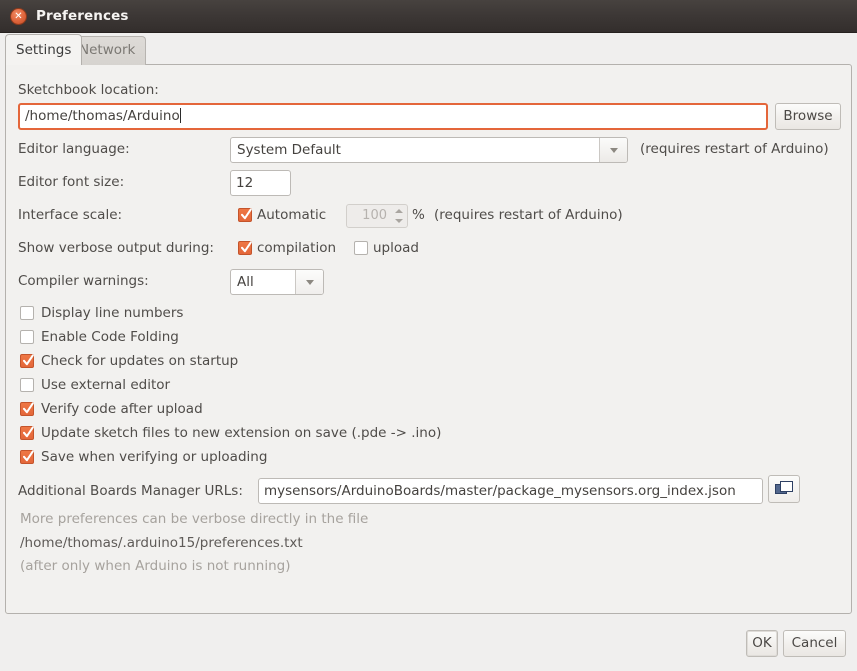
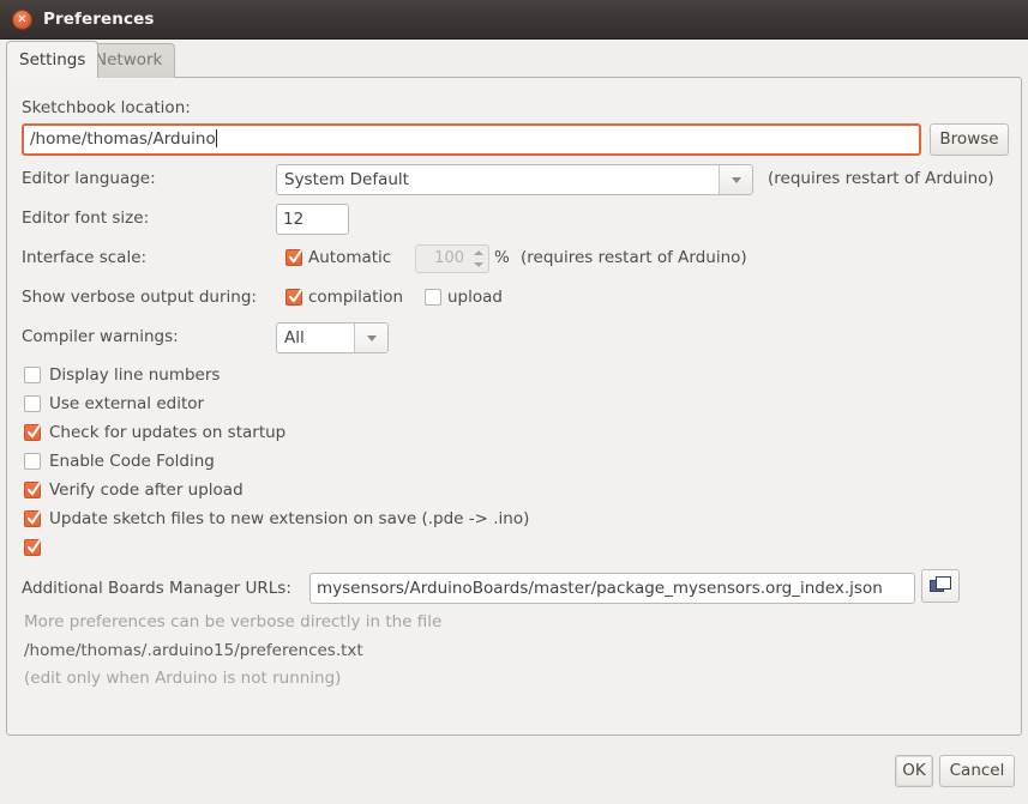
  ✕
  Preferences
  Settings
  Network
  Sketchbook location:
  /home/thomas/Arduino
  Browse
  Editor language:
  System Default
  (requires restart of Arduino)
  Editor font size:
  12
  Interface scale:
  Automatic
  100
  %
  (requires restart of Arduino)
  Show verbose output during:
  compilation
  upload
  Compiler warnings:
  All
  Display line numbers
- Enable Code Folding
+ Use external editor
  Check for updates on startup
- Use external editor
+ Enable Code Folding
  Verify code after upload
  Update sketch files to new extension on save (.pde -> .ino)
- Save when verifying or uploading
  Additional Boards Manager URLs:
  mysensors/ArduinoBoards/master/package_mysensors.org_index.json
  More preferences can be verbose directly in the file
  /home/thomas/.arduino15/preferences.txt
- (after only when Arduino is not running)
+ (edit only when Arduino is not running)
  OK
  Cancel
